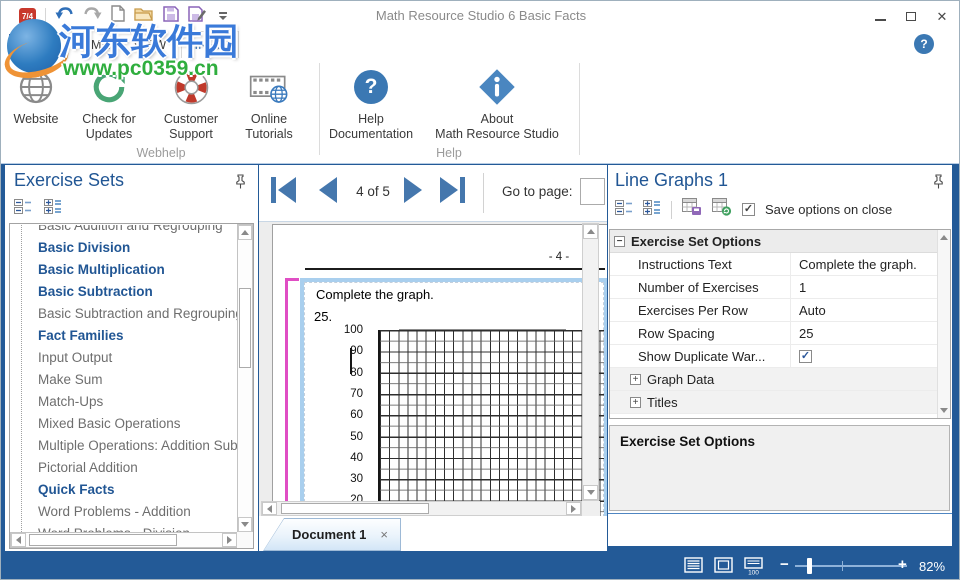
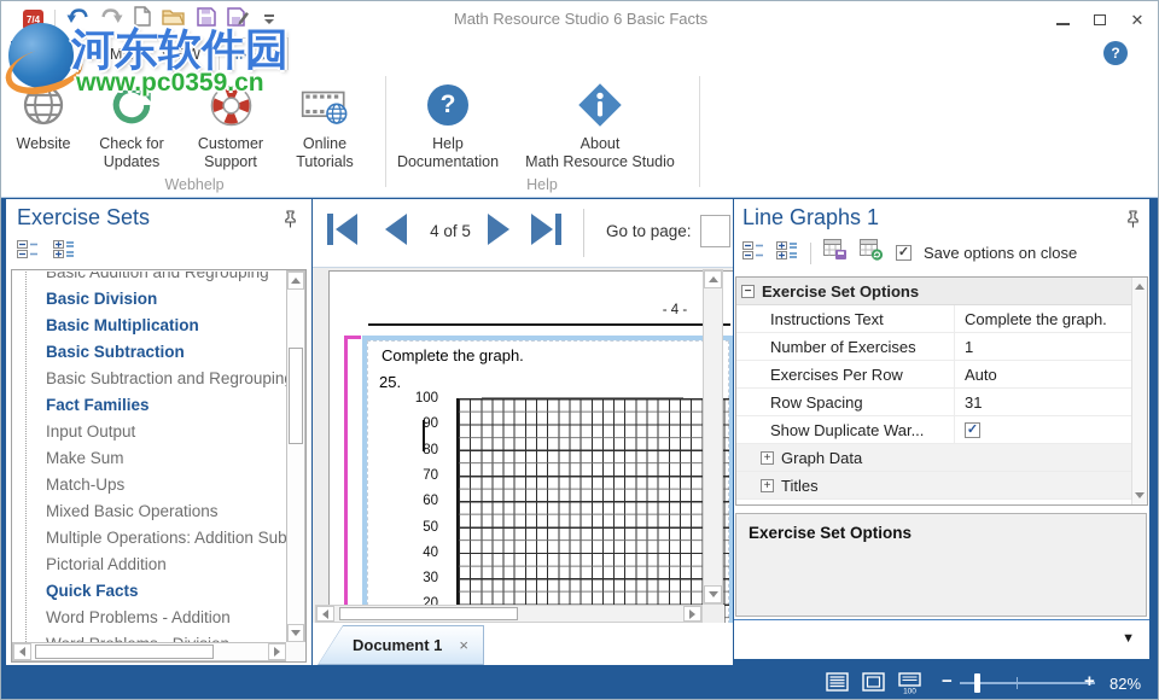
  7/4
  Math Resource Studio 6 Basic Facts
  ✕
  HOME
  VIEW
  INFO
  ?
  Website
  Check for
  Updates
  Customer
  Support
  Online
  Tutorials
  Webhelp
  ?
  Help
  Documentation
  About
  Math Resource Studio
  Help
  Exercise Sets
  Basic Addition and Regrouping
  Basic Division
  Basic Multiplication
  Basic Subtraction
  Basic Subtraction and Regroupin
  Fact Families
  Input Output
  Make Sum
  Match-Ups
  Mixed Basic Operations
  Multiple Operations: Addition Sub
  Pictorial Addition
  Quick Facts
  Word Problems - Addition
  4 of 5
  Go to page:
  - 4 -
  Complete the graph.
  25.
  100
  90
  80
  70
  60
  50
  40
  30
  20
  Document 1
  ×
  Line Graphs 1
  ✓
  Save options on close
  −
  Exercise Set Options
  Instructions Text
  Complete the graph.
  Number of Exercises
  1
  Exercises Per Row
  Auto
  Row Spacing
- 25
+ 31
  Show Duplicate War...
  ✓
  +
  Graph Data
  +
  Titles
  Exercise Set Options
+ ▼
  −
  +
  82%
  河东软件园
  www.pc0359.cn
